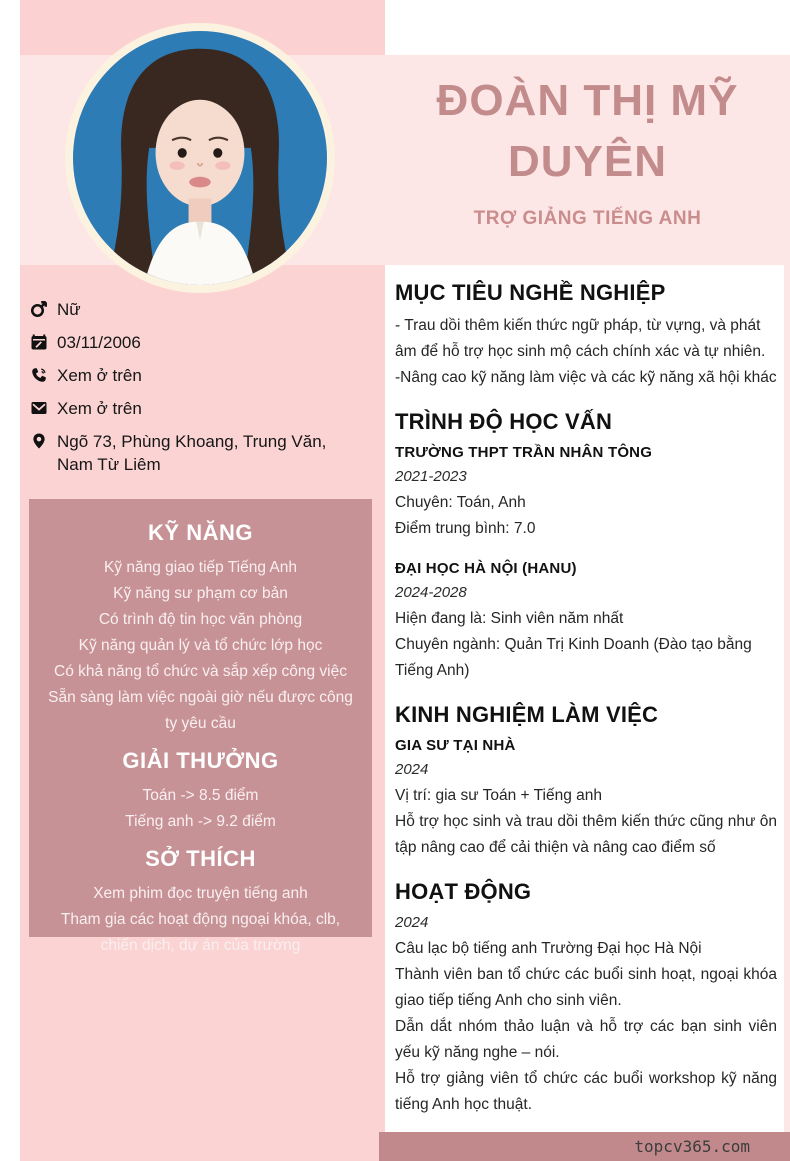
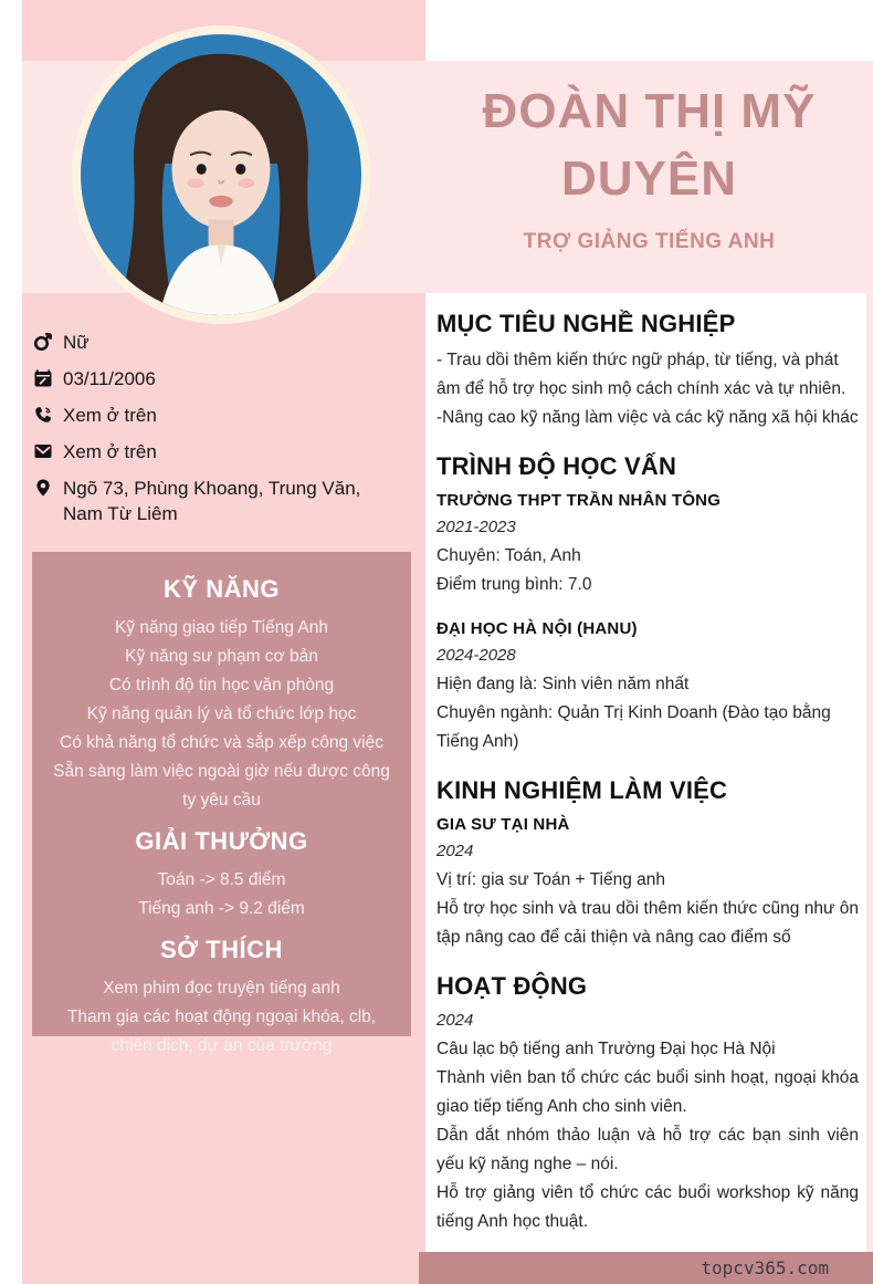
  ĐOÀN THỊ MỸ DUYÊN
  TRỢ GIẢNG TIẾNG ANH
  Nữ
  03/11/2006
  Xem ở trên
  Xem ở trên
  Ngõ 73, Phùng Khoang, Trung Văn, Nam Từ Liêm
  KỸ NĂNG
  Kỹ năng giao tiếp Tiếng Anh
  Kỹ năng sư phạm cơ bản
  Có trình độ tin học văn phòng
  Kỹ năng quản lý và tổ chức lớp học
  Có khả năng tổ chức và sắp xếp công việc
  Sẵn sàng làm việc ngoài giờ nếu được công ty yêu cầu
  GIẢI THƯỞNG
  Toán -> 8.5 điểm
  Tiếng anh -> 9.2 điểm
  SỞ THÍCH
  Xem phim đọc truyện tiếng anh
  Tham gia các hoạt động ngoại khóa, clb, chiến dịch, dự án của trường
  MỤC TIÊU NGHỀ NGHIỆP
- - Trau dồi thêm kiến thức ngữ pháp, từ vựng, và phát âm để hỗ trợ học sinh mộ cách chính xác và tự nhiên.
+ - Trau dồi thêm kiến thức ngữ pháp, từ tiếng, và phát âm để hỗ trợ học sinh mộ cách chính xác và tự nhiên.
  -Nâng cao kỹ năng làm việc và các kỹ năng xã hội khác
  TRÌNH ĐỘ HỌC VẤN
  TRƯỜNG THPT TRẦN NHÂN TÔNG
  2021-2023
  Chuyên: Toán, Anh
  Điểm trung bình: 7.0
  ĐẠI HỌC HÀ NỘI (HANU)
  2024-2028
  Hiện đang là: Sinh viên năm nhất
  Chuyên ngành: Quản Trị Kinh Doanh (Đào tạo bằng Tiếng Anh)
  KINH NGHIỆM LÀM VIỆC
  GIA SƯ TẠI NHÀ
  2024
  Vị trí: gia sư Toán + Tiếng anh
  Hỗ trợ học sinh và trau dồi thêm kiến thức cũng như ôn tập nâng cao để cải thiện và nâng cao điểm số
  HOẠT ĐỘNG
  2024
  Câu lạc bộ tiếng anh Trường Đại học Hà Nội
  Thành viên ban tổ chức các buổi sinh hoạt, ngoại khóa giao tiếp tiếng Anh cho sinh viên.
  Dẫn dắt nhóm thảo luận và hỗ trợ các bạn sinh viên yếu kỹ năng nghe – nói.
  Hỗ trợ giảng viên tổ chức các buổi workshop kỹ năng tiếng Anh học thuật.
  topcv365.com
